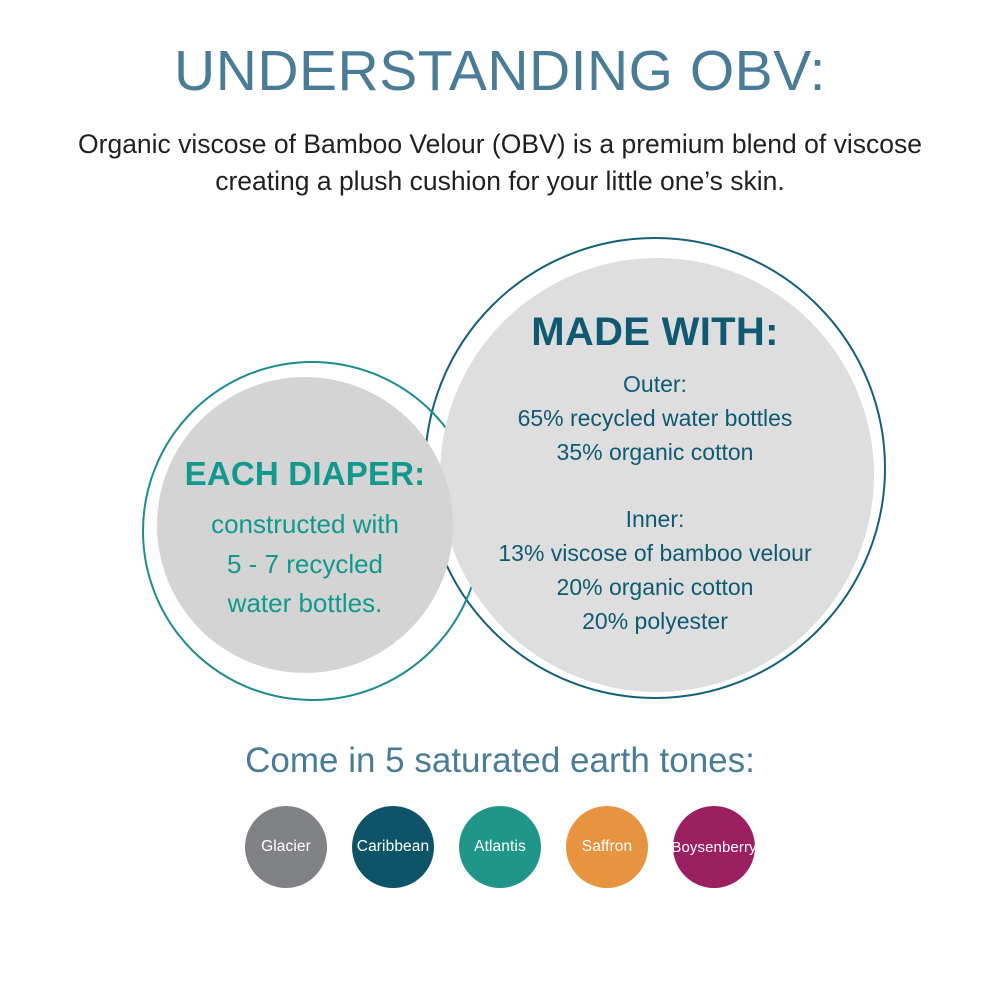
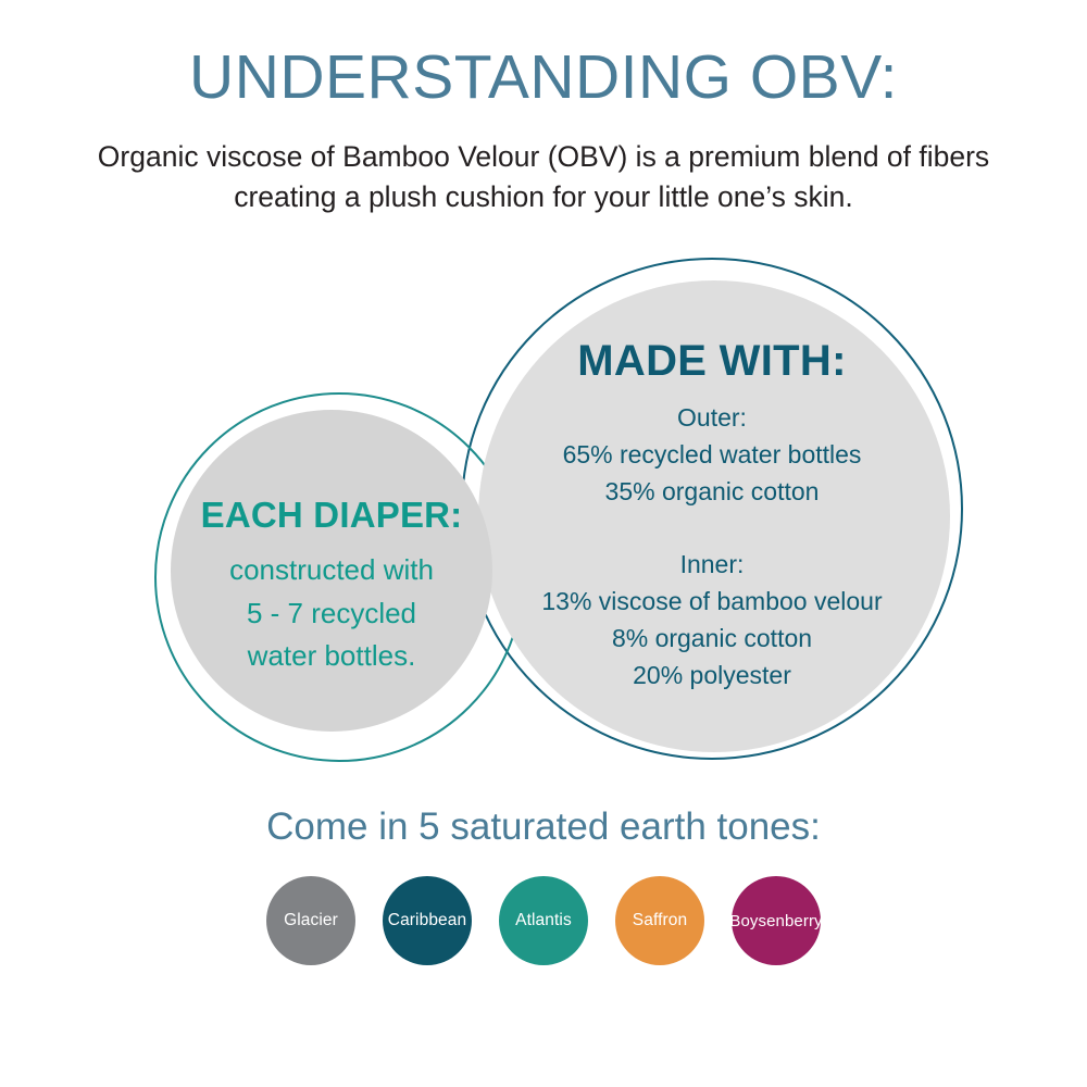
  UNDERSTANDING OBV:
- Organic viscose of Bamboo Velour (OBV) is a premium blend of viscose
+ Organic viscose of Bamboo Velour (OBV) is a premium blend of fibers
  creating a plush cushion for your little one’s skin.
  EACH DIAPER:
  constructed with
  5 - 7 recycled
  water bottles.
  MADE WITH:
  Outer:
  65% recycled water bottles
  35% organic cotton
  Inner:
  13% viscose of bamboo velour
- 20% organic cotton
+ 8% organic cotton
  20% polyester
  Come in 5 saturated earth tones:
  Glacier
  Caribbean
  Atlantis
  Saffron
  Boysenberry
